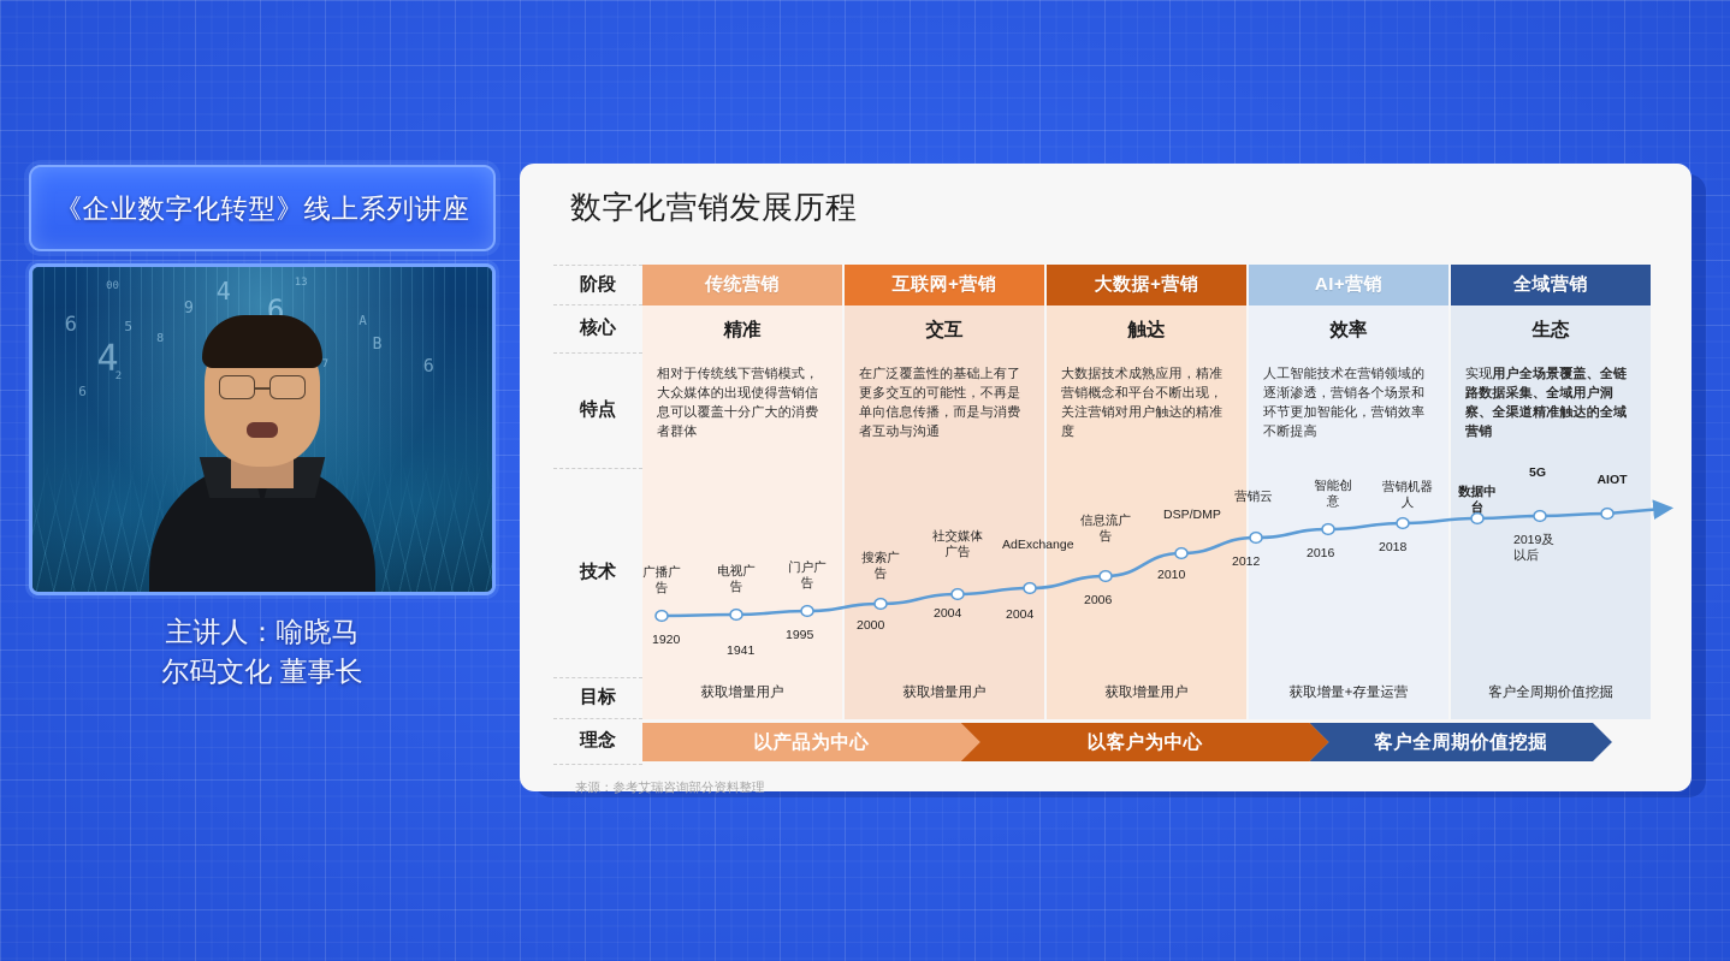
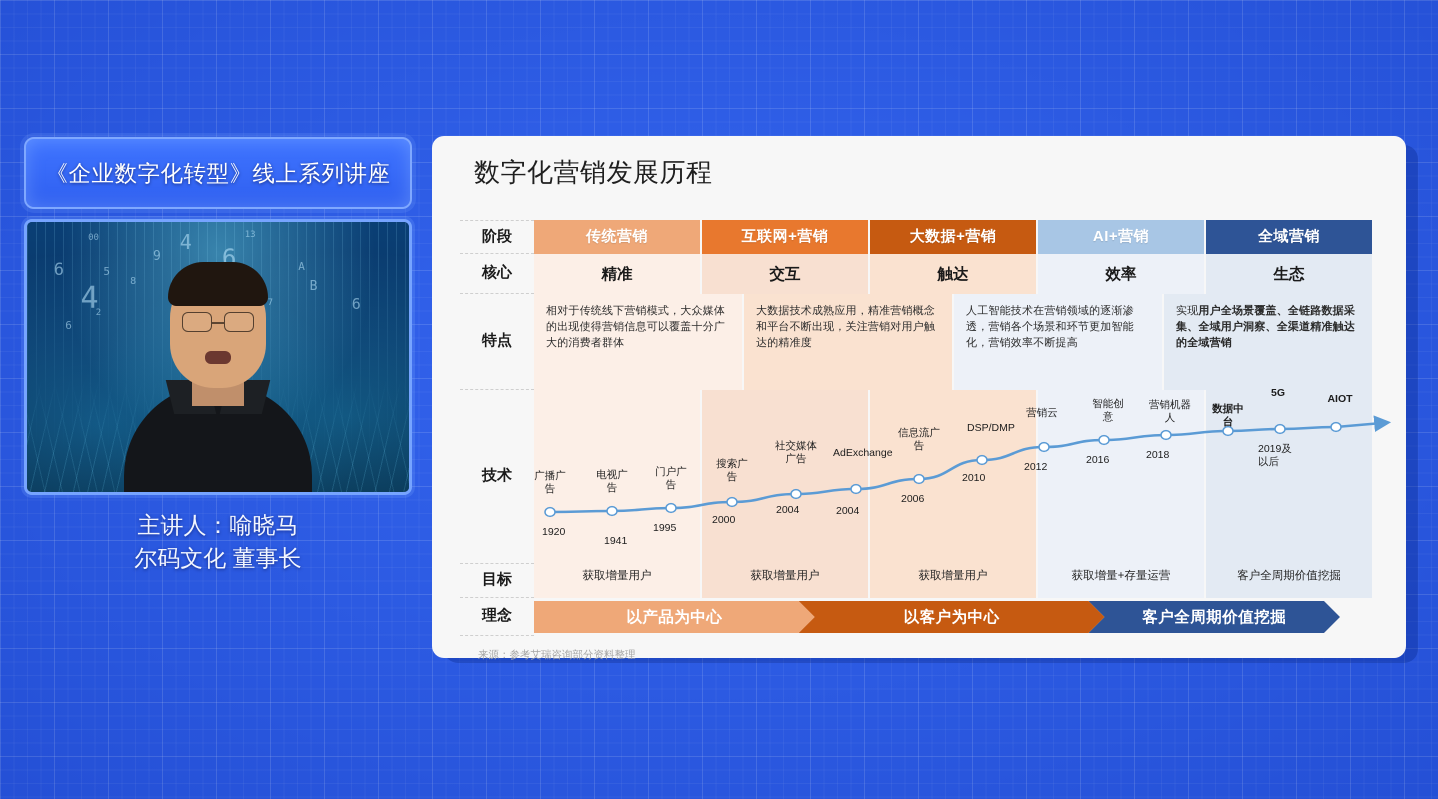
  《企业数字化转型》线上系列讲座
  00
  4
  13
  9
  6
  4
  6
  A
  B
  6
  5
  8
  6
  2
  7
  主讲人：喻晓马
  尔码文化 董事长
  数字化营销发展历程
  阶段
  传统营销
  互联网+营销
  大数据+营销
  AI+营销
  全域营销
  核心
  精准
  交互
  触达
  效率
  生态
  特点
  相对于传统线下营销模式，大众媒体的出现使得营销信息可以覆盖十分广大的消费者群体
- 在广泛覆盖性的基础上有了更多交互的可能性，不再是单向信息传播，而是与消费者互动与沟通
  大数据技术成熟应用，精准营销概念和平台不断出现，关注营销对用户触达的精准度
  人工智能技术在营销领域的逐渐渗透，营销各个场景和环节更加智能化，营销效率不断提高
  实现用户全场景覆盖、全链路数据采集、全域用户洞察、全渠道精准触达的全域营销
  技术
  广播广告
  1920
  电视广告
  1941
  门户广告
  1995
  搜索广告
  2000
  社交媒体广告
  2004
  AdExchange
  2004
  信息流广告
  2006
  DSP/DMP
  2010
  营销云
  2012
  智能创意
  2016
  营销机器人
  2018
  数据中台
  5G
  2019及以后
  AIOT
  目标
  获取增量用户
  获取增量用户
  获取增量用户
  获取增量+存量运营
  客户全周期价值挖掘
  理念
  以产品为中心
  以客户为中心
  客户全周期价值挖掘
  来源：参考艾瑞咨询部分资料整理
